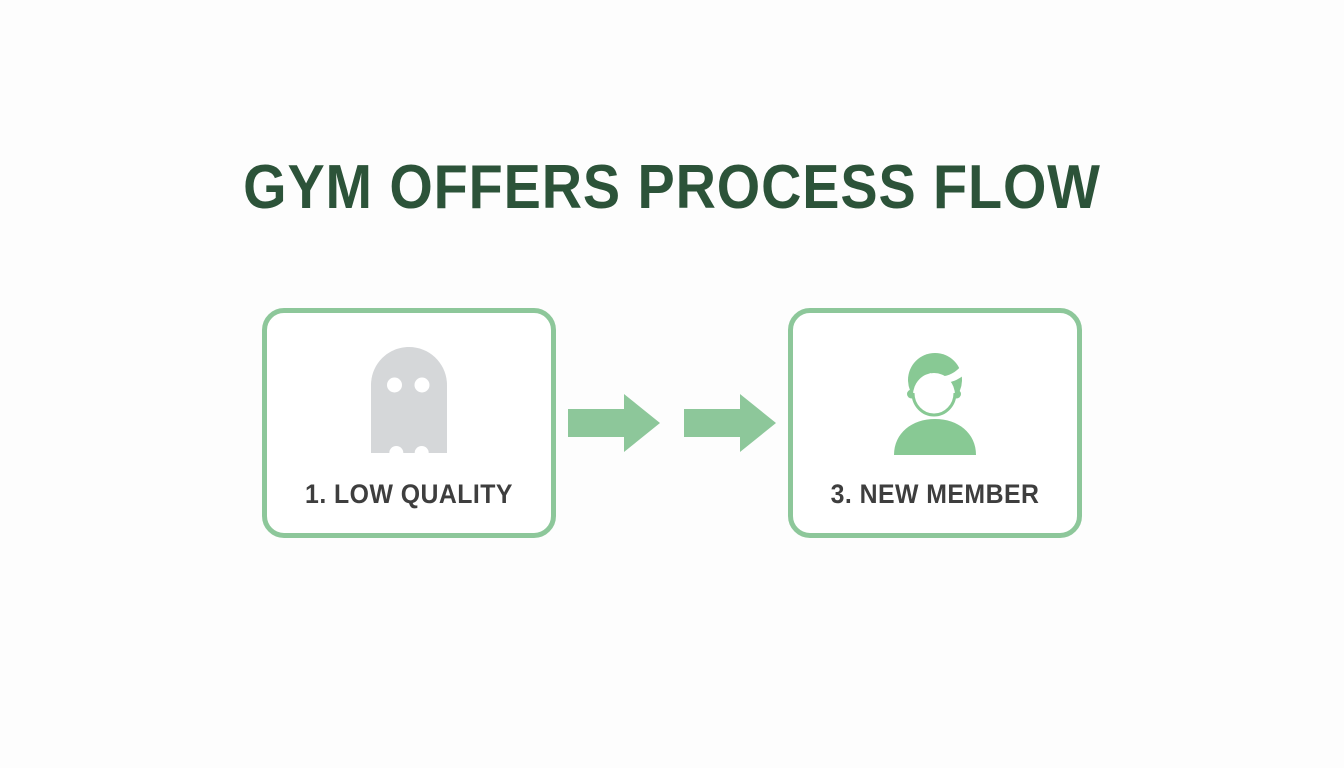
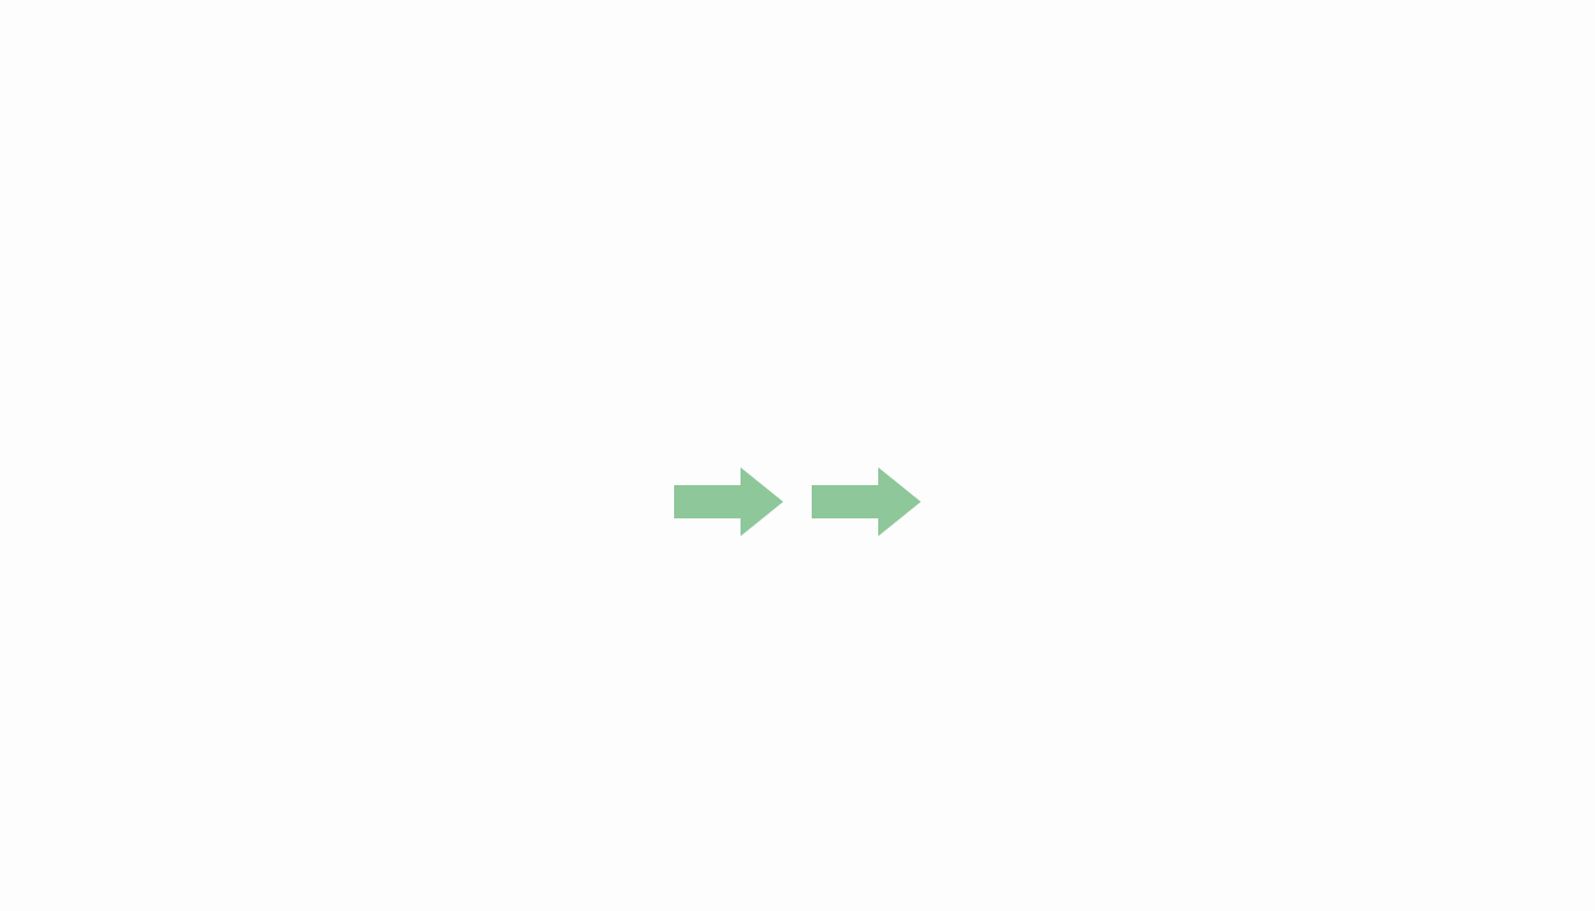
- GYM OFFERS PROCESS FLOW
- 1. LOW QUALITY
- 3. NEW MEMBER
